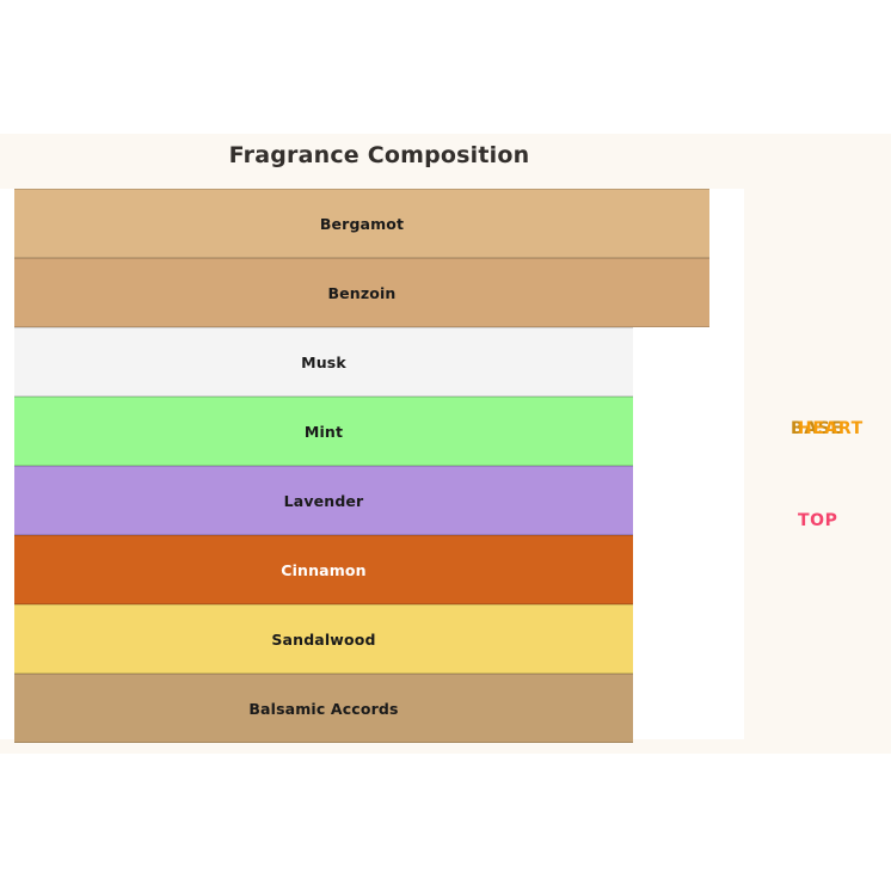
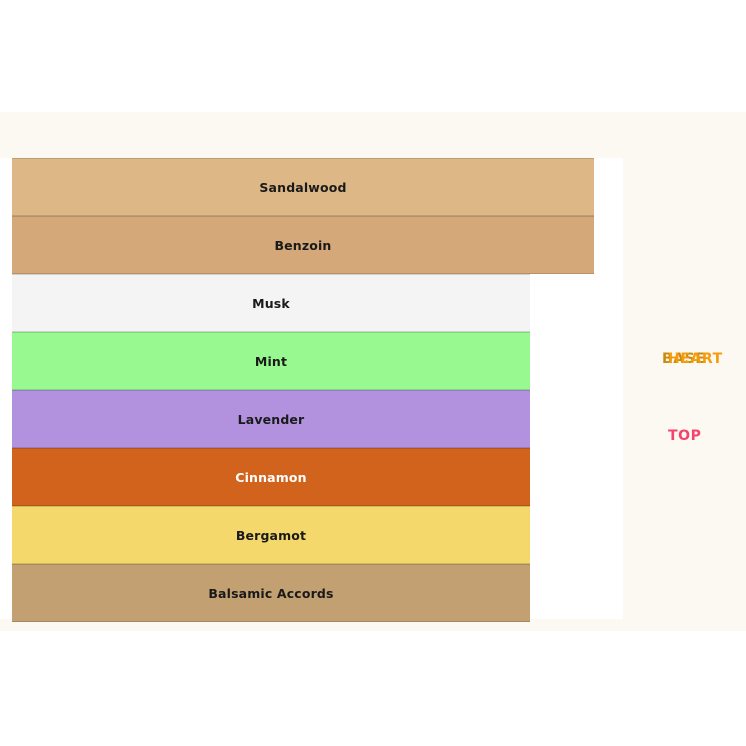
- Fragrance Composition
- Bergamot
+ Sandalwood
  Benzoin
  Musk
  Mint
  Lavender
  Cinnamon
- Sandalwood
+ Bergamot
  Balsamic Accords
  BASE
  HEART
  TOP
